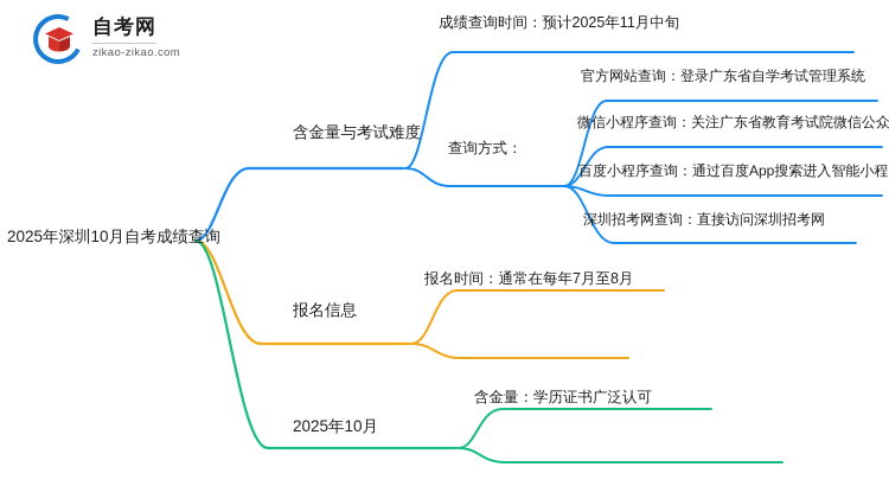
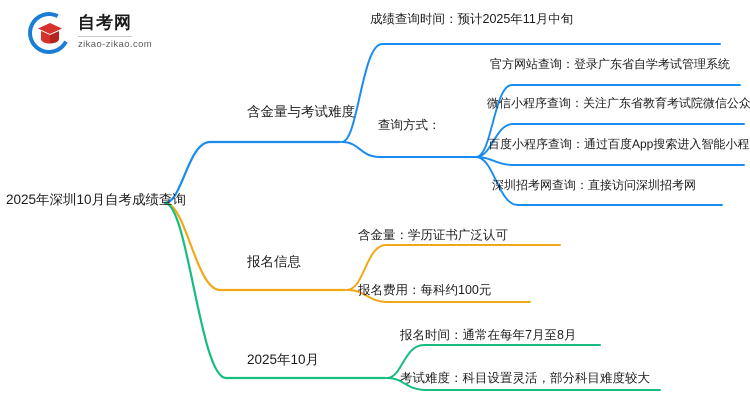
  自考网
  zikao-zikao.com
  2025年深圳10月自考成绩查询
  含金量与考试难度
  报名信息
  2025年10月
  成绩查询时间：预计2025年11月中旬
  查询方式：
  官方网站查询：登录广东省自学考试管理系统
  微信小程序查询：关注广东省教育考试院微信公众
  百度小程序查询：通过百度App搜索进入智能小程
  深圳招考网查询：直接访问深圳招考网
- 报名时间：通常在每年7月至8月
+ 含金量：学历证书广泛认可
+ 报名费用：每科约100元
- 含金量：学历证书广泛认可
+ 报名时间：通常在每年7月至8月
+ 考试难度：科目设置灵活，部分科目难度较大
